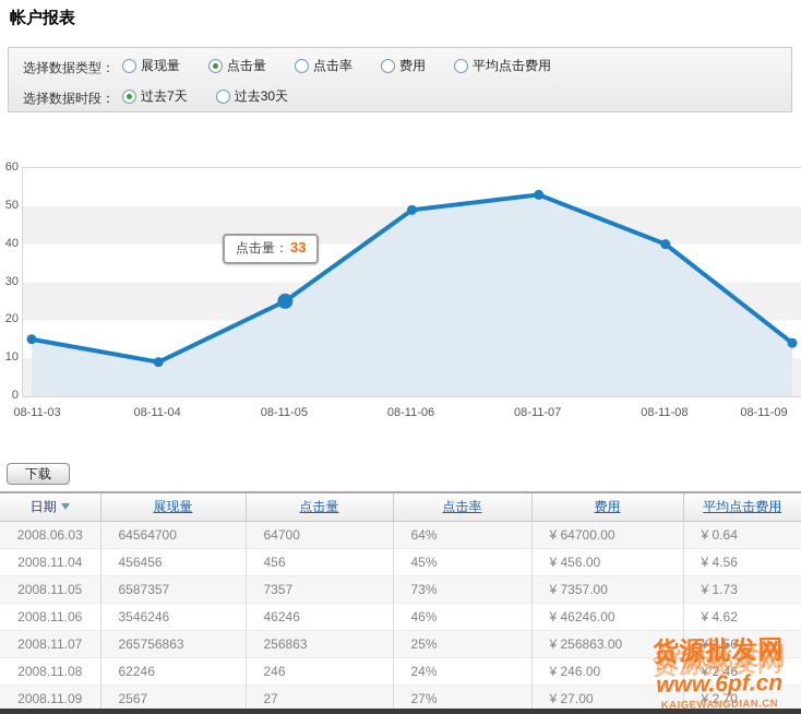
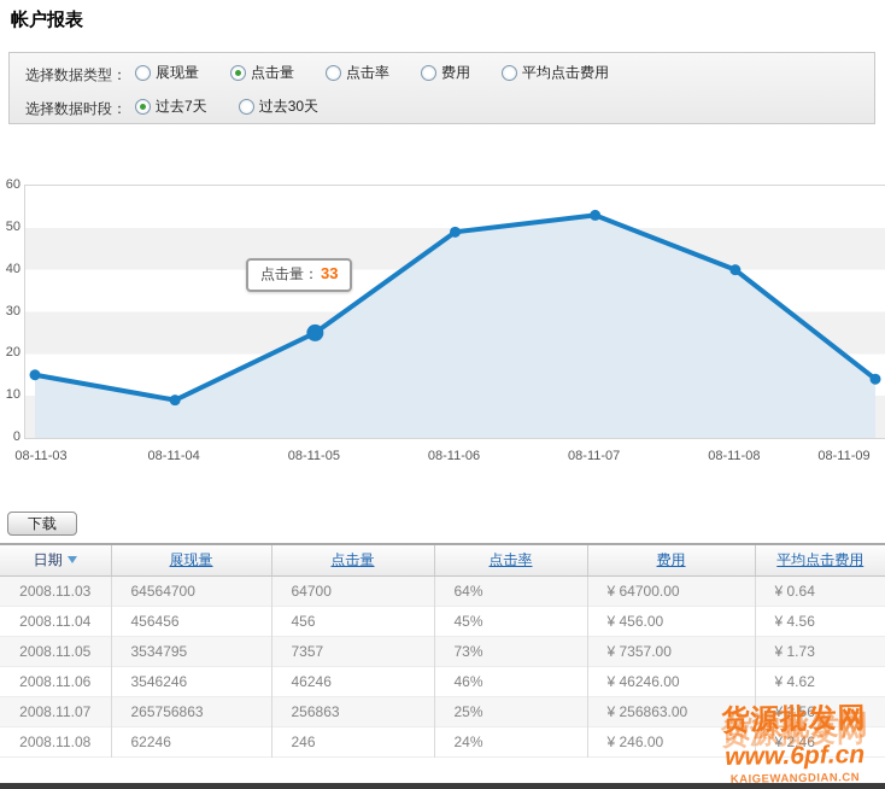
  帐户报表
  选择数据类型：
  展现量
  点击量
  点击率
  费用
  平均点击费用
  选择数据时段：
  过去7天
  过去30天
  0
  10
  20
  30
  40
  50
  60
  08-11-03
  08-11-04
  08-11-05
  08-11-06
  08-11-07
  08-11-08
  08-11-09
  点击量： 33
  下载
  日期	展现量	点击量	点击率	费用	平均点击费用
- 2008.06.03	64564700	64700	64%	¥ 64700.00	¥ 0.64
+ 2008.11.03	64564700	64700	64%	¥ 64700.00	¥ 0.64
  2008.11.04	456456	456	45%	¥ 456.00	¥ 4.56
- 2008.11.05	6587357	7357	73%	¥ 7357.00	¥ 1.73
+ 2008.11.05	3534795	7357	73%	¥ 7357.00	¥ 1.73
  2008.11.06	3546246	46246	46%	¥ 46246.00	¥ 4.62
  2008.11.07	265756863	256863	25%	¥ 256863.00	¥ 2.56
  2008.11.08	62246	246	24%	¥ 246.00	¥ 2.46
- 2008.11.09	2567	27	27%	¥ 27.00	¥ 2.70
  货源批发网
  www.6pf.cn
  KAIGEWANGDIAN.CN
